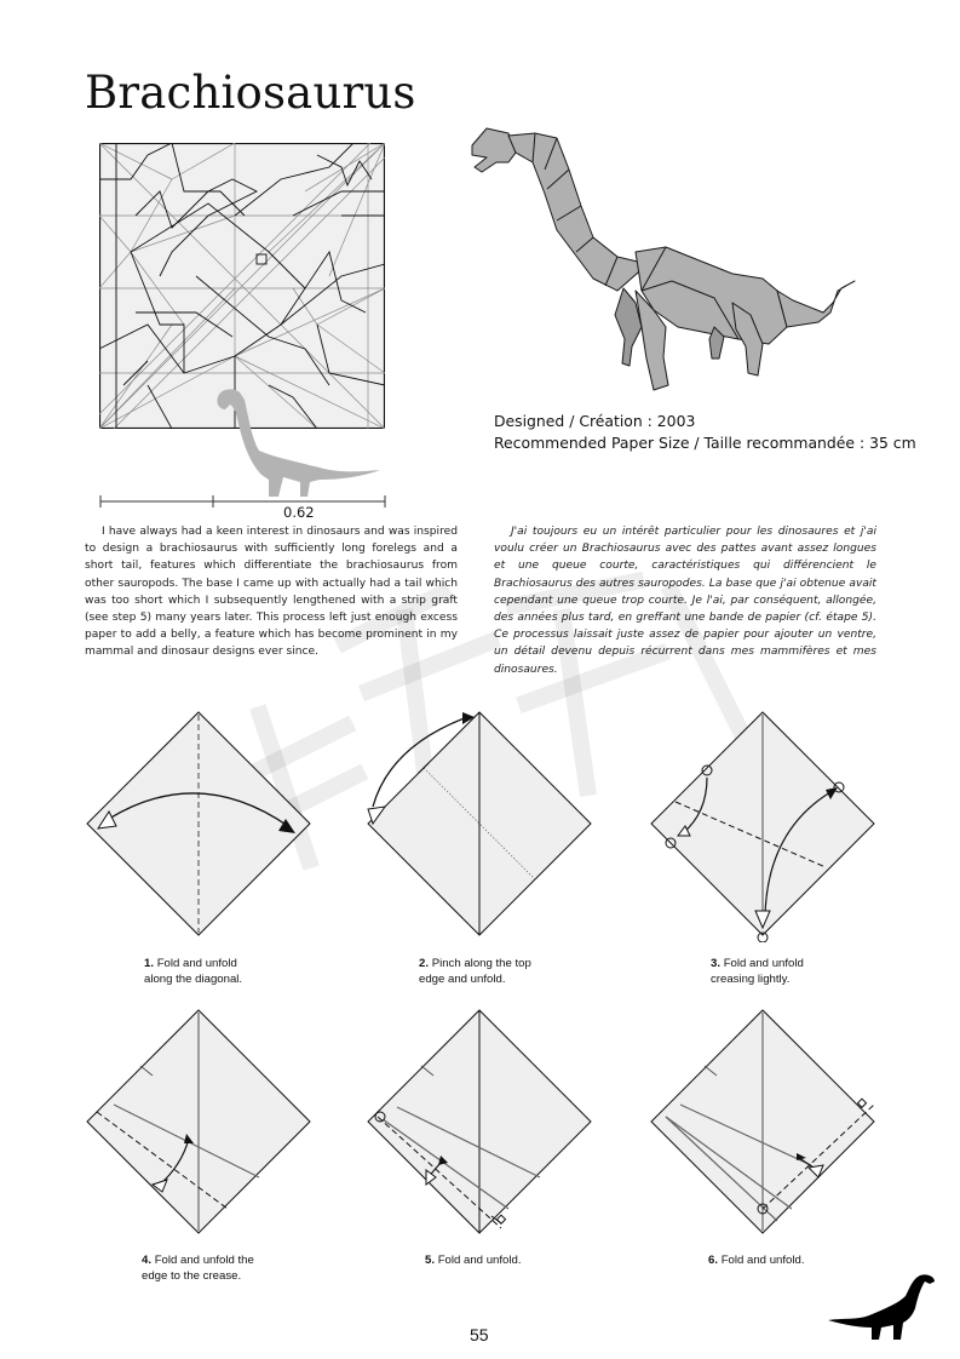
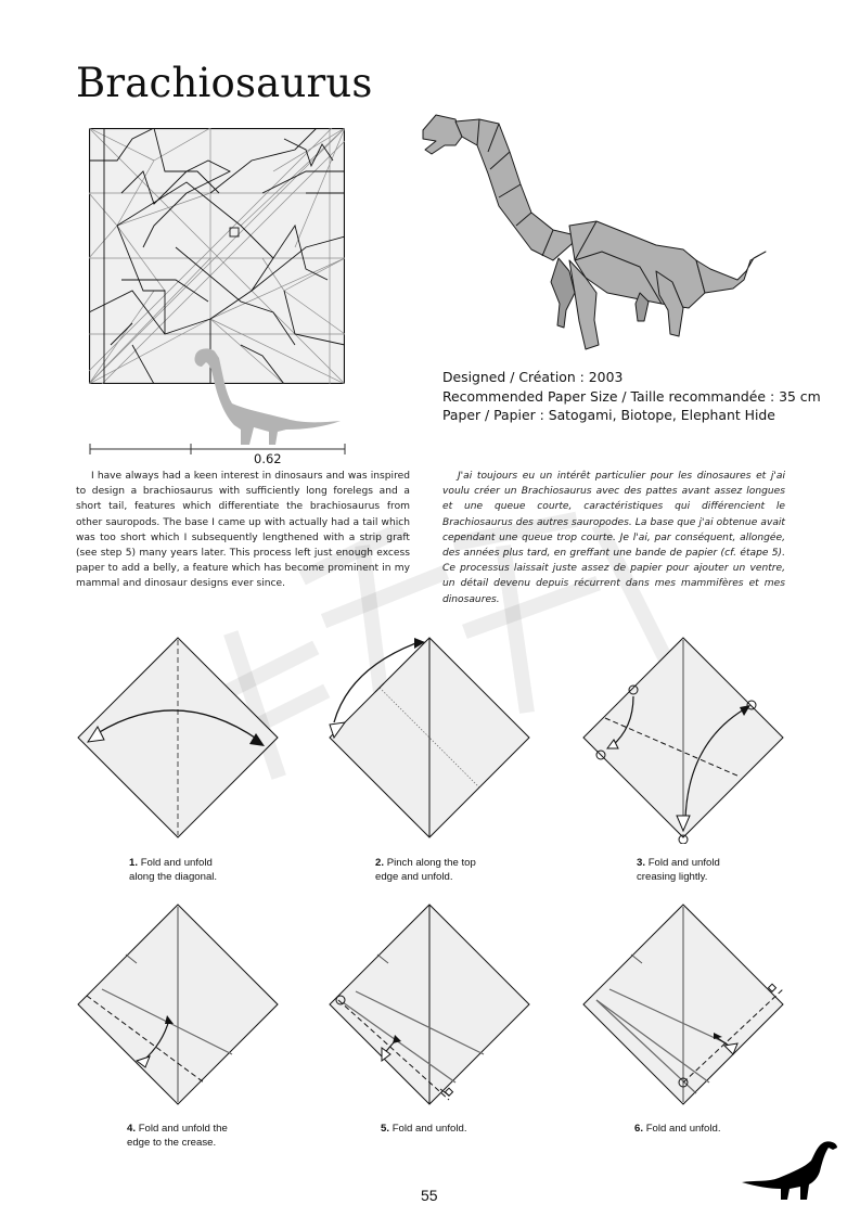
  Brachiosaurus
  0.62
  Designed / Création : 2003
  Recommended Paper Size / Taille recommandée : 35 cm
+ Paper / Papier : Satogami, Biotope, Elephant Hide
  I have always had a keen interest in dinosaurs and was inspired to design a brachiosaurus with sufficiently long forelegs and a short tail, features which differentiate the brachiosaurus from other sauropods. The base I came up with actually had a tail which was too short which I subsequently lengthened with a strip graft (see step 5) many years later. This process left just enough excess paper to add a belly, a feature which has become prominent in my mammal and dinosaur designs ever since.
  J'ai toujours eu un intérêt particulier pour les dinosaures et j'ai voulu créer un Brachiosaurus avec des pattes avant assez longues et une queue courte, caractéristiques qui différencient le Brachiosaurus des autres sauropodes. La base que j'ai obtenue avait cependant une queue trop courte. Je l'ai, par conséquent, allongée, des années plus tard, en greffant une bande de papier (cf. étape 5). Ce processus laissait juste assez de papier pour ajouter un ventre, un détail devenu depuis récurrent dans mes mammifères et mes dinosaures.
  1. Fold and unfold
  along the diagonal.
  2. Pinch along the top
  edge and unfold.
  3. Fold and unfold
  creasing lightly.
  4. Fold and unfold the
  edge to the crease.
  5. Fold and unfold.
  6. Fold and unfold.
  55
